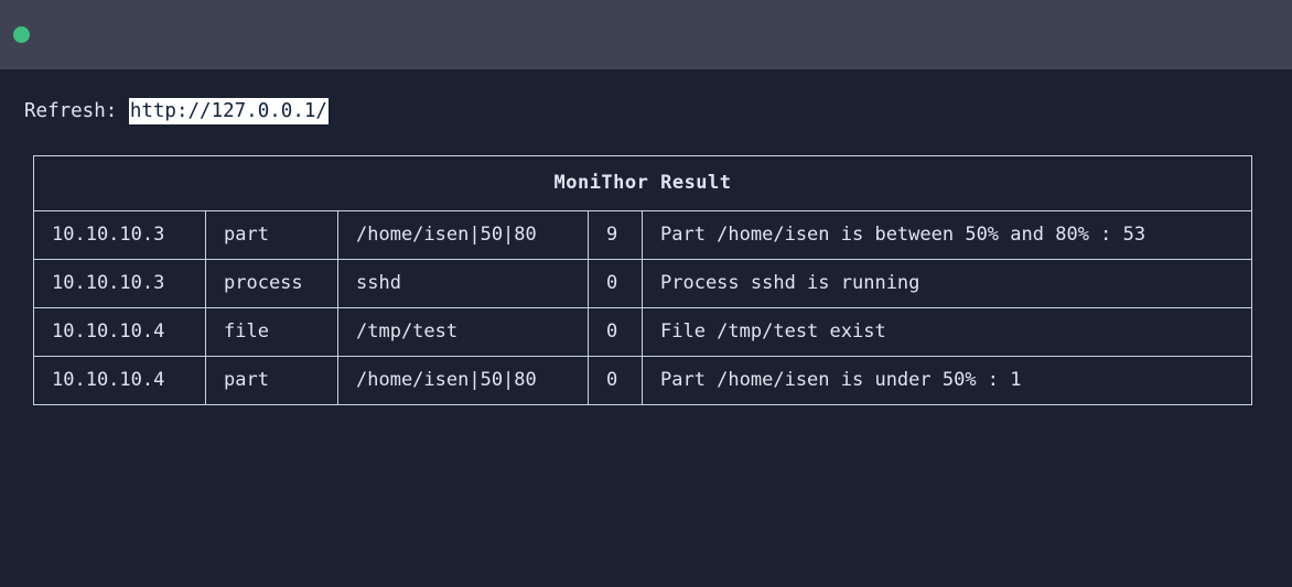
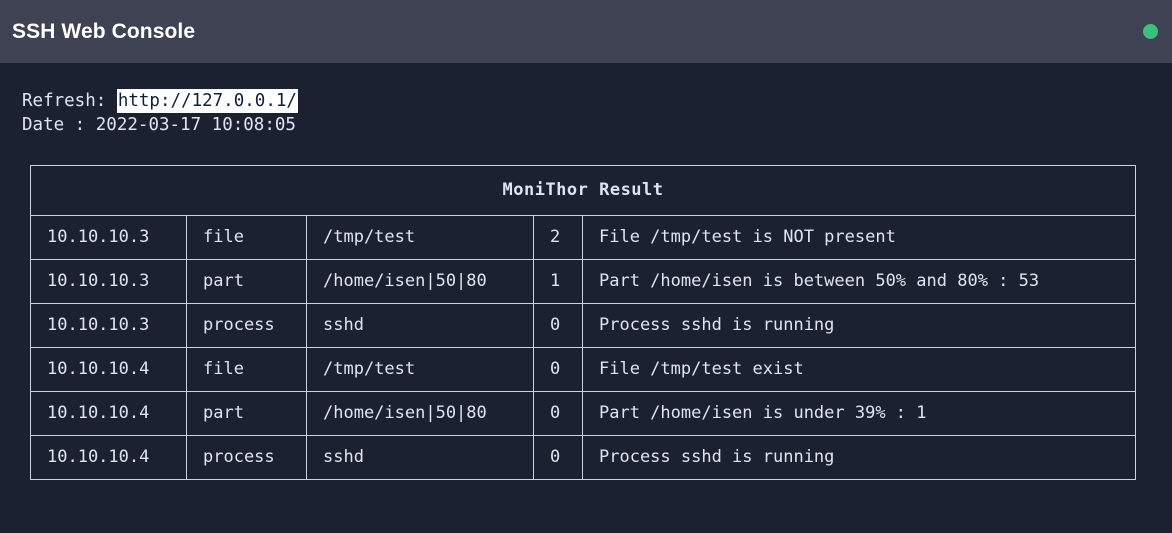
+ SSH Web Console
  Refresh:
  http://127.0.0.1/
+ Date :
+ 2022-03-17 10:08:05
  MoniThor Result
+ 10.10.10.3	file	/tmp/test	2	File /tmp/test is NOT present
- 10.10.10.3	part	/home/isen|50|80	9	Part /home/isen is between 50% and 80% : 53
+ 10.10.10.3	part	/home/isen|50|80	1	Part /home/isen is between 50% and 80% : 53
  10.10.10.3	process	sshd	0	Process sshd is running
  10.10.10.4	file	/tmp/test	0	File /tmp/test exist
- 10.10.10.4	part	/home/isen|50|80	0	Part /home/isen is under 50% : 1
+ 10.10.10.4	part	/home/isen|50|80	0	Part /home/isen is under 39% : 1
+ 10.10.10.4	process	sshd	0	Process sshd is running
